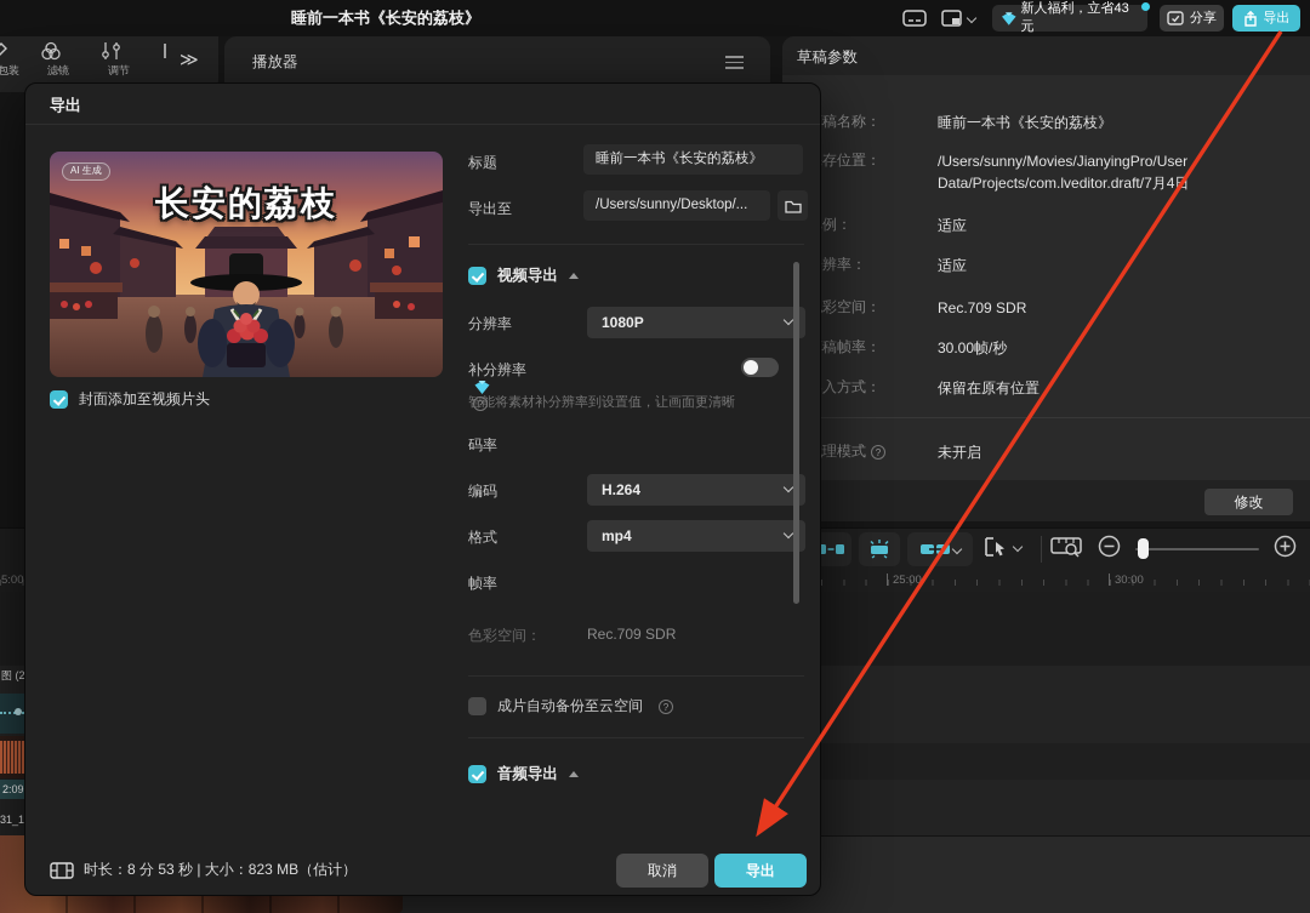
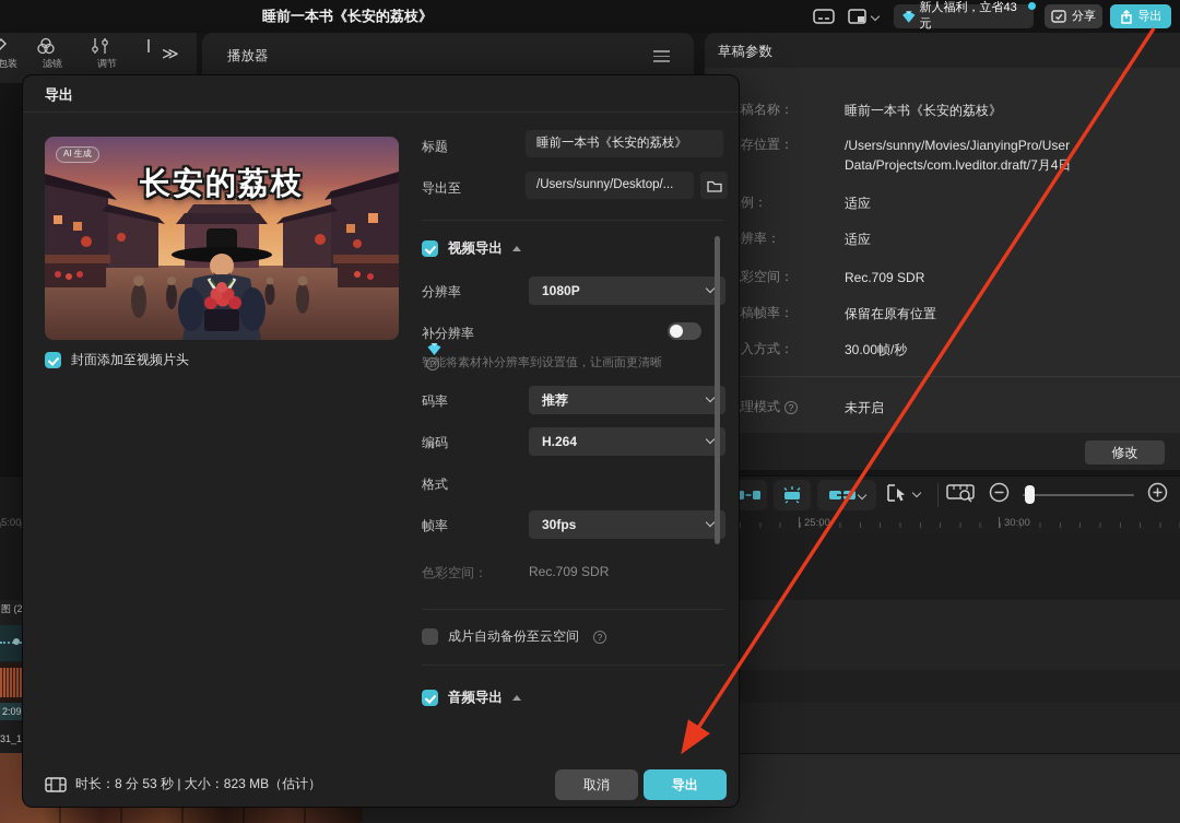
  睡前一本书《长安的荔枝》
  新人福利，立省43元
  分享
  导出
  包装
  滤镜
  调节
  ≫
  播放器
  草稿参数
  稿名称：
  睡前一本书《长安的荔枝》
  存位置：
  /Users/sunny/Movies/JianyingPro/User Data/Projects/com.lveditor.draft/7月4
  适应
  辨率：
  适应
  彩空间：
  Rec.709 SDR
  稿帧率：
- 30.00帧/秒
+ 保留在原有位置
  入方式：
- 保留在原有位置
+ 30.00帧/秒
  理模式 ?
  未开启
  修改
  5:00
  25:00
  30:00
  图 (2
  2:09
  31_1
  导出
  AI 生成
  长安的荔枝
  封面添加至视频片头
  标题
  睡前一本书《长安的荔枝》
  导出至
  /Users/sunny/Desktop/...
  视频导出
  分辨率
  1080P
  补分辨率 ?
  智能将素材补分辨率到设置值，让画面更清晰
  码率
+ 推荐
  编码
  H.264
  格式
- mp4
  帧率
+ 30fps
  色彩空间：
  Rec.709 SDR
  成片自动备份至云空间
  ?
  音频导出
  时长：8 分 53 秒 | 大小：823 MB（估计）
  取消
  导出
